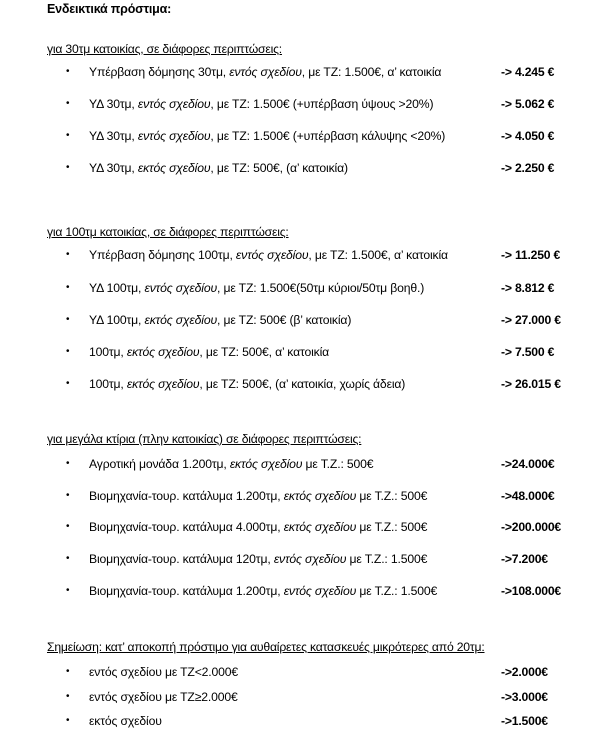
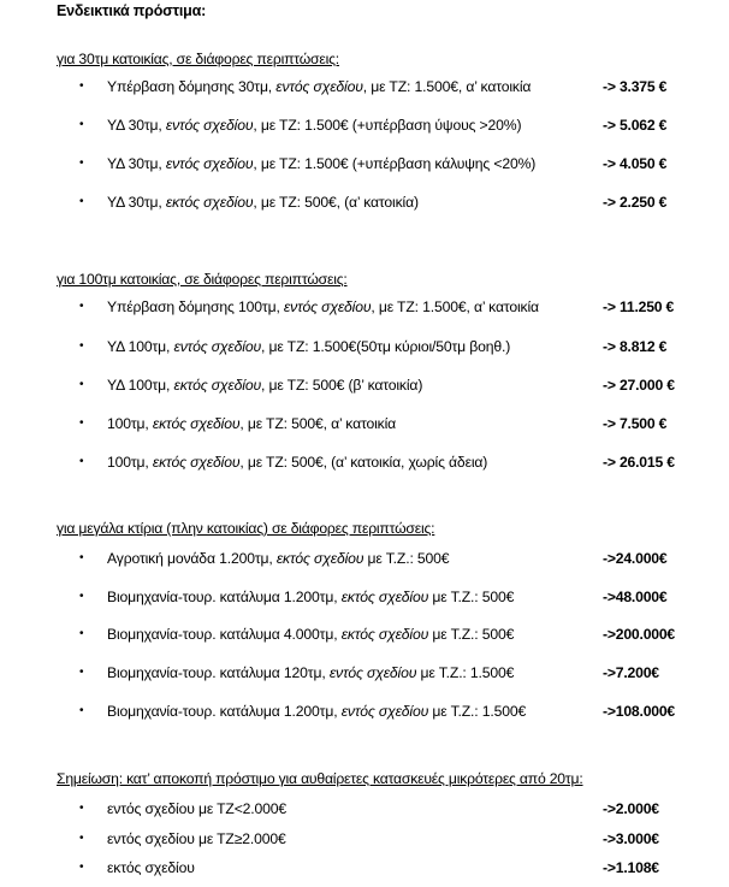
  Ενδεικτικά πρόστιμα:
  για 30τμ κατοικίας, σε διάφορες περιπτώσεις:
  •
  Υπέρβαση δόμησης 30τμ, εντός σχεδίου, με ΤΖ: 1.500€, α’ κατοικία
- -> 4.245 €
+ -> 3.375 €
  •
  ΥΔ 30τμ, εντός σχεδίου, με ΤΖ: 1.500€ (+υπέρβαση ύψους >20%)
  -> 5.062 €
  •
  ΥΔ 30τμ, εντός σχεδίου, με ΤΖ: 1.500€ (+υπέρβαση κάλυψης <20%)
  -> 4.050 €
  •
  ΥΔ 30τμ, εκτός σχεδίου, με ΤΖ: 500€, (α’ κατοικία)
  -> 2.250 €
  για 100τμ κατοικίας, σε διάφορες περιπτώσεις:
  •
  Υπέρβαση δόμησης 100τμ, εντός σχεδίου, με ΤΖ: 1.500€, α’ κατοικία
  -> 11.250 €
  •
  ΥΔ 100τμ, εντός σχεδίου, με ΤΖ: 1.500€(50τμ κύριοι/50τμ βοηθ.)
  -> 8.812 €
  •
  ΥΔ 100τμ, εκτός σχεδίου, με ΤΖ: 500€ (β’ κατοικία)
  -> 27.000 €
  •
  100τμ, εκτός σχεδίου, με ΤΖ: 500€, α’ κατοικία
  -> 7.500 €
  •
  100τμ, εκτός σχεδίου, με ΤΖ: 500€, (α’ κατοικία, χωρίς άδεια)
  -> 26.015 €
  για μεγάλα κτίρια (πλην κατοικίας) σε διάφορες περιπτώσεις:
  •
  Αγροτική μονάδα 1.200τμ, εκτός σχεδίου με Τ.Ζ.: 500€
  ->24.000€
  •
  Βιομηχανία-τουρ. κατάλυμα 1.200τμ, εκτός σχεδίου με Τ.Ζ.: 500€
  ->48.000€
  •
  Βιομηχανία-τουρ. κατάλυμα 4.000τμ, εκτός σχεδίου με Τ.Ζ.: 500€
  ->200.000€
  •
  Βιομηχανία-τουρ. κατάλυμα 120τμ, εντός σχεδίου με Τ.Ζ.: 1.500€
  ->7.200€
  •
  Βιομηχανία-τουρ. κατάλυμα 1.200τμ, εντός σχεδίου με Τ.Ζ.: 1.500€
  ->108.000€
  Σημείωση: κατ’ αποκοπή πρόστιμο για αυθαίρετες κατασκευές μικρότερες από 20τμ:
  •
  εντός σχεδίου με ΤΖ<2.000€
  ->2.000€
  •
  εντός σχεδίου με ΤΖ≥2.000€
  ->3.000€
  •
  εκτός σχεδίου
- ->1.500€
+ ->1.108€
